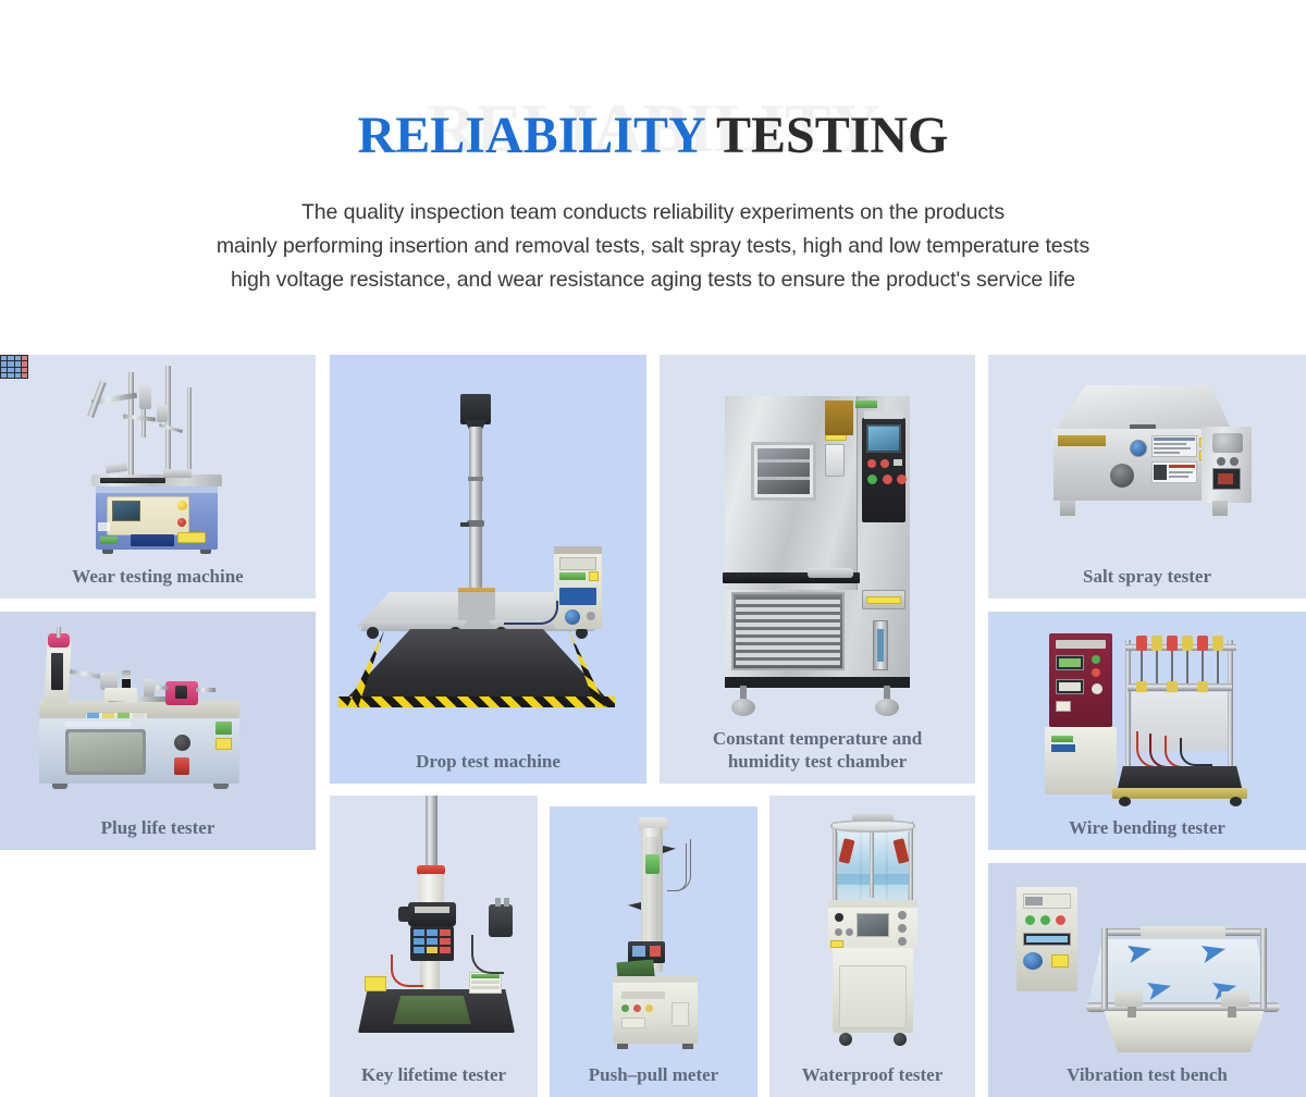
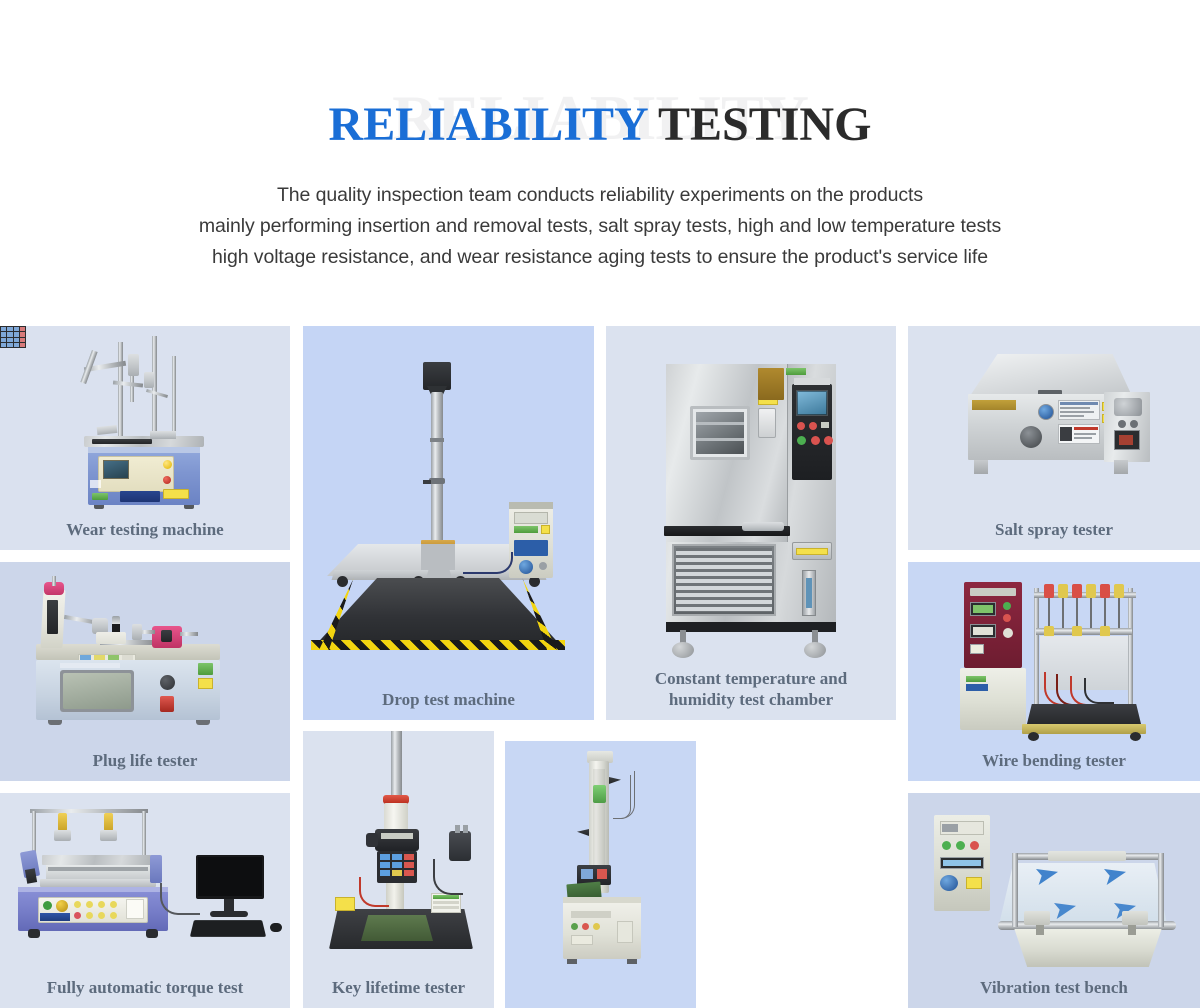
  RELIABILITY
  RELIABILITY TESTING
  The quality inspection team conducts reliability experiments on the products
  mainly performing insertion and removal tests, salt spray tests, high and low temperature tests
  high voltage resistance, and wear resistance aging tests to ensure the product's service life
  Wear testing machine
  Plug life tester
+ Fully automatic torque test
  Drop test machine
  Key lifetime tester
- Push–pull meter
  Constant temperature and
  humidity test chamber
- Waterproof tester
  Salt spray tester
  Wire bending tester
  Vibration test bench
